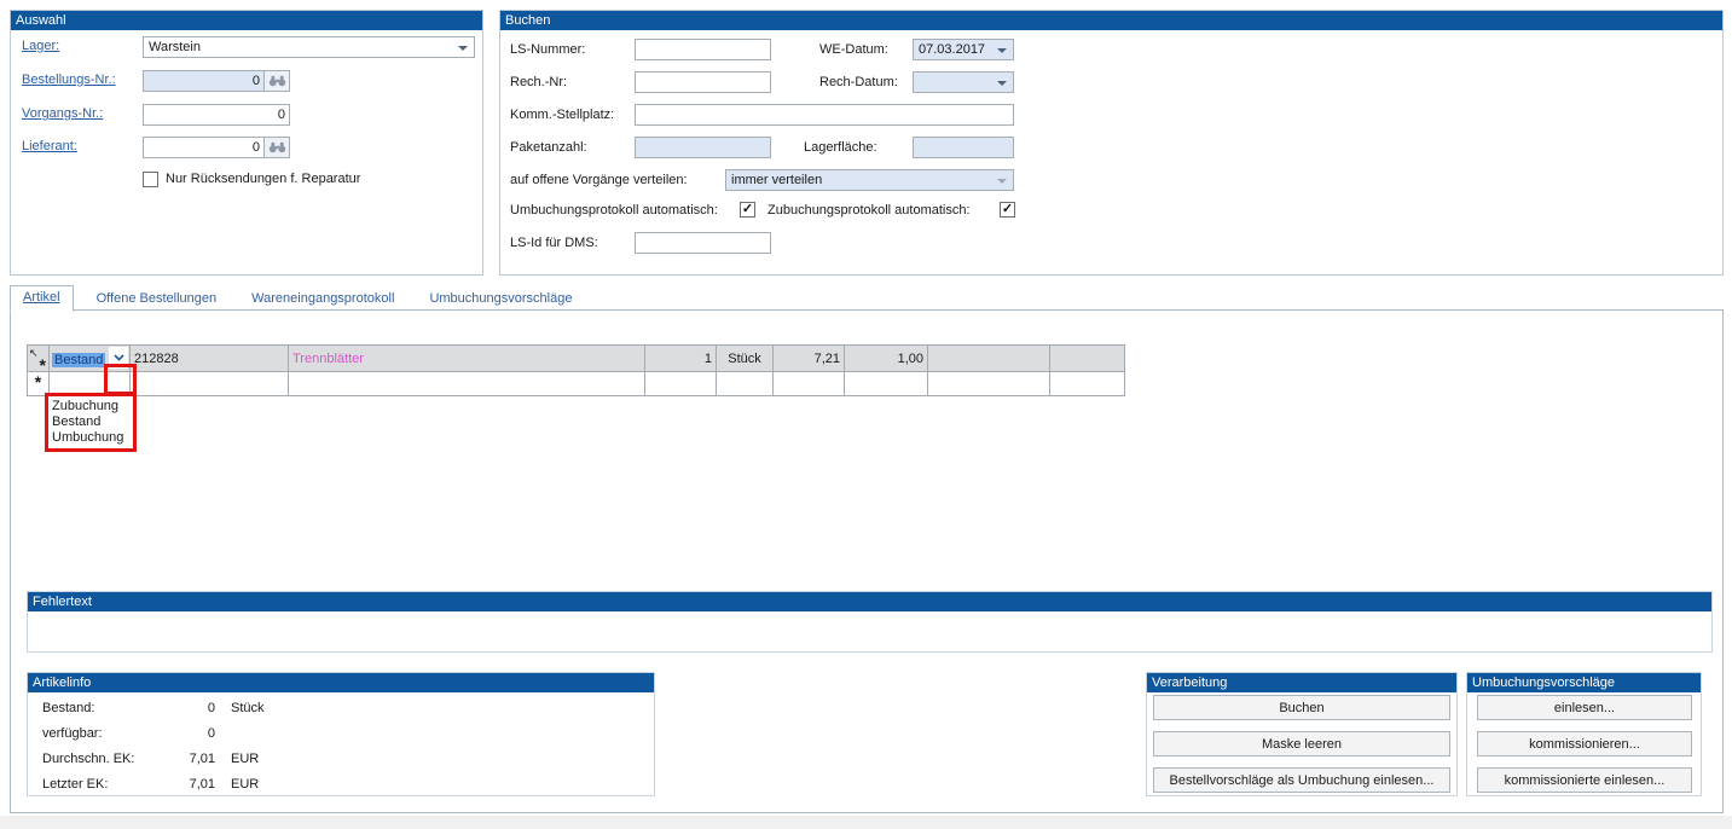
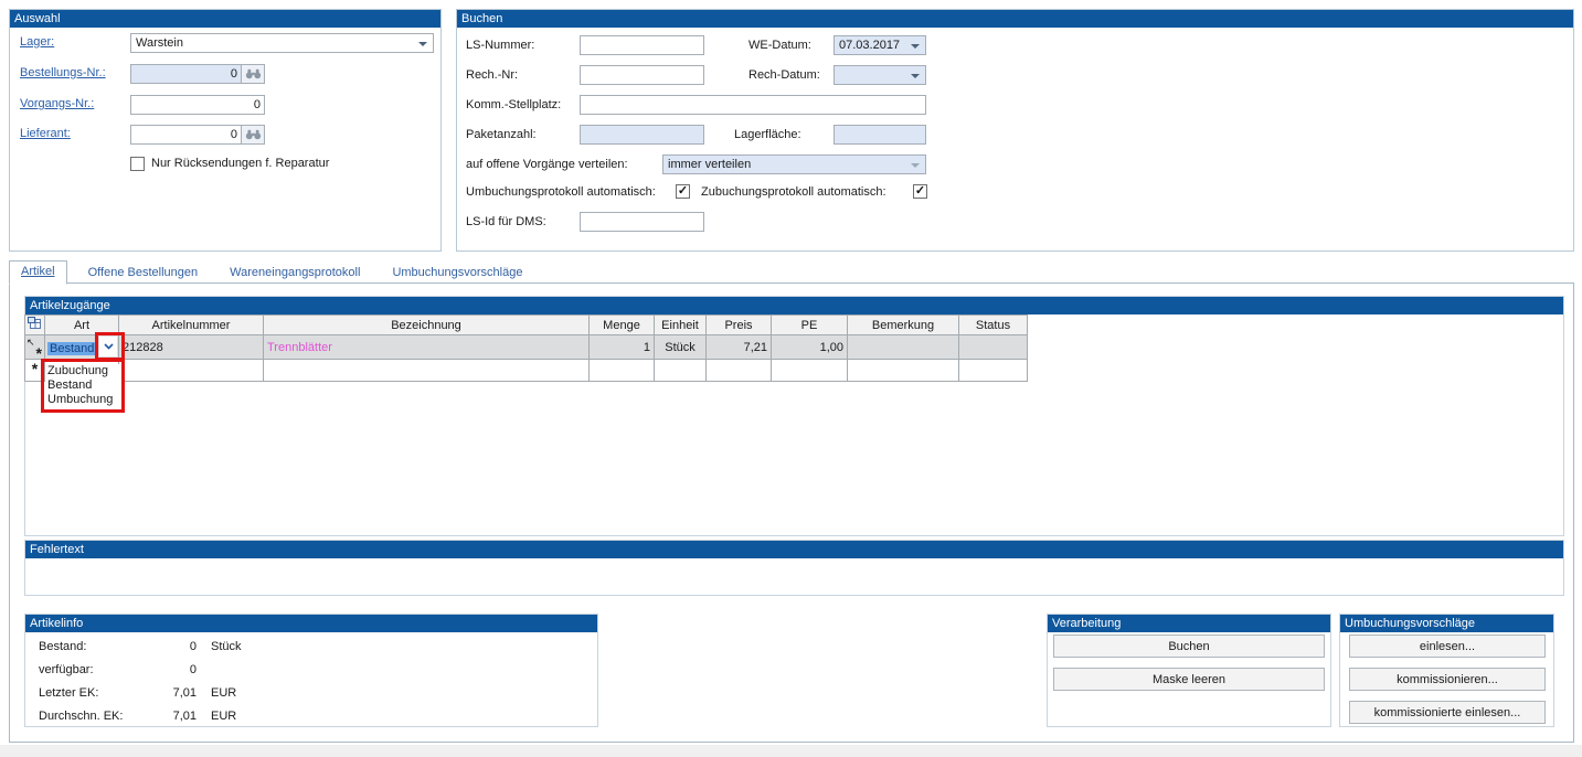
  Auswahl
  Lager:
  Warstein
  Bestellungs-Nr.:
  0
  Vorgangs-Nr.:
  0
  Lieferant:
  0
  Nur Rücksendungen f. Reparatur
  Buchen
  LS-Nummer:
  WE-Datum:
  07.03.2017
  Rech.-Nr:
  Rech-Datum:
  Komm.-Stellplatz:
  Paketanzahl:
  Lagerfläche:
  auf offene Vorgänge verteilen:
  immer verteilen
  Umbuchungsprotokoll automatisch:
  ✓
  Zubuchungsprotokoll automatisch:
  ✓
  LS-Id für DMS:
  Artikel Offene Bestellungen Wareneingangsprotokoll Umbuchungsvorschläge
+ Artikelzugänge
+ 	Art	Artikelnummer	Bezeichnung	Menge	Einheit	Preis	PE	Bemerkung	Status
  ↖ *	Bestand	212828	Trennblätter	1	Stück	7,21	1,00
  *
  Zubuchung
  Bestand
  Umbuchung
  Fehlertext
  Artikelinfo
  Bestand:
  0
  Stück
  verfügbar:
  0
- Durchschn. EK:
+ Letzter EK:
  7,01
  EUR
- Letzter EK:
+ Durchschn. EK:
  7,01
  EUR
  Verarbeitung
  Buchen
  Maske leeren
- Bestellvorschläge als Umbuchung einlesen...
  Umbuchungsvorschläge
  einlesen...
  kommissionieren...
  kommissionierte einlesen...
